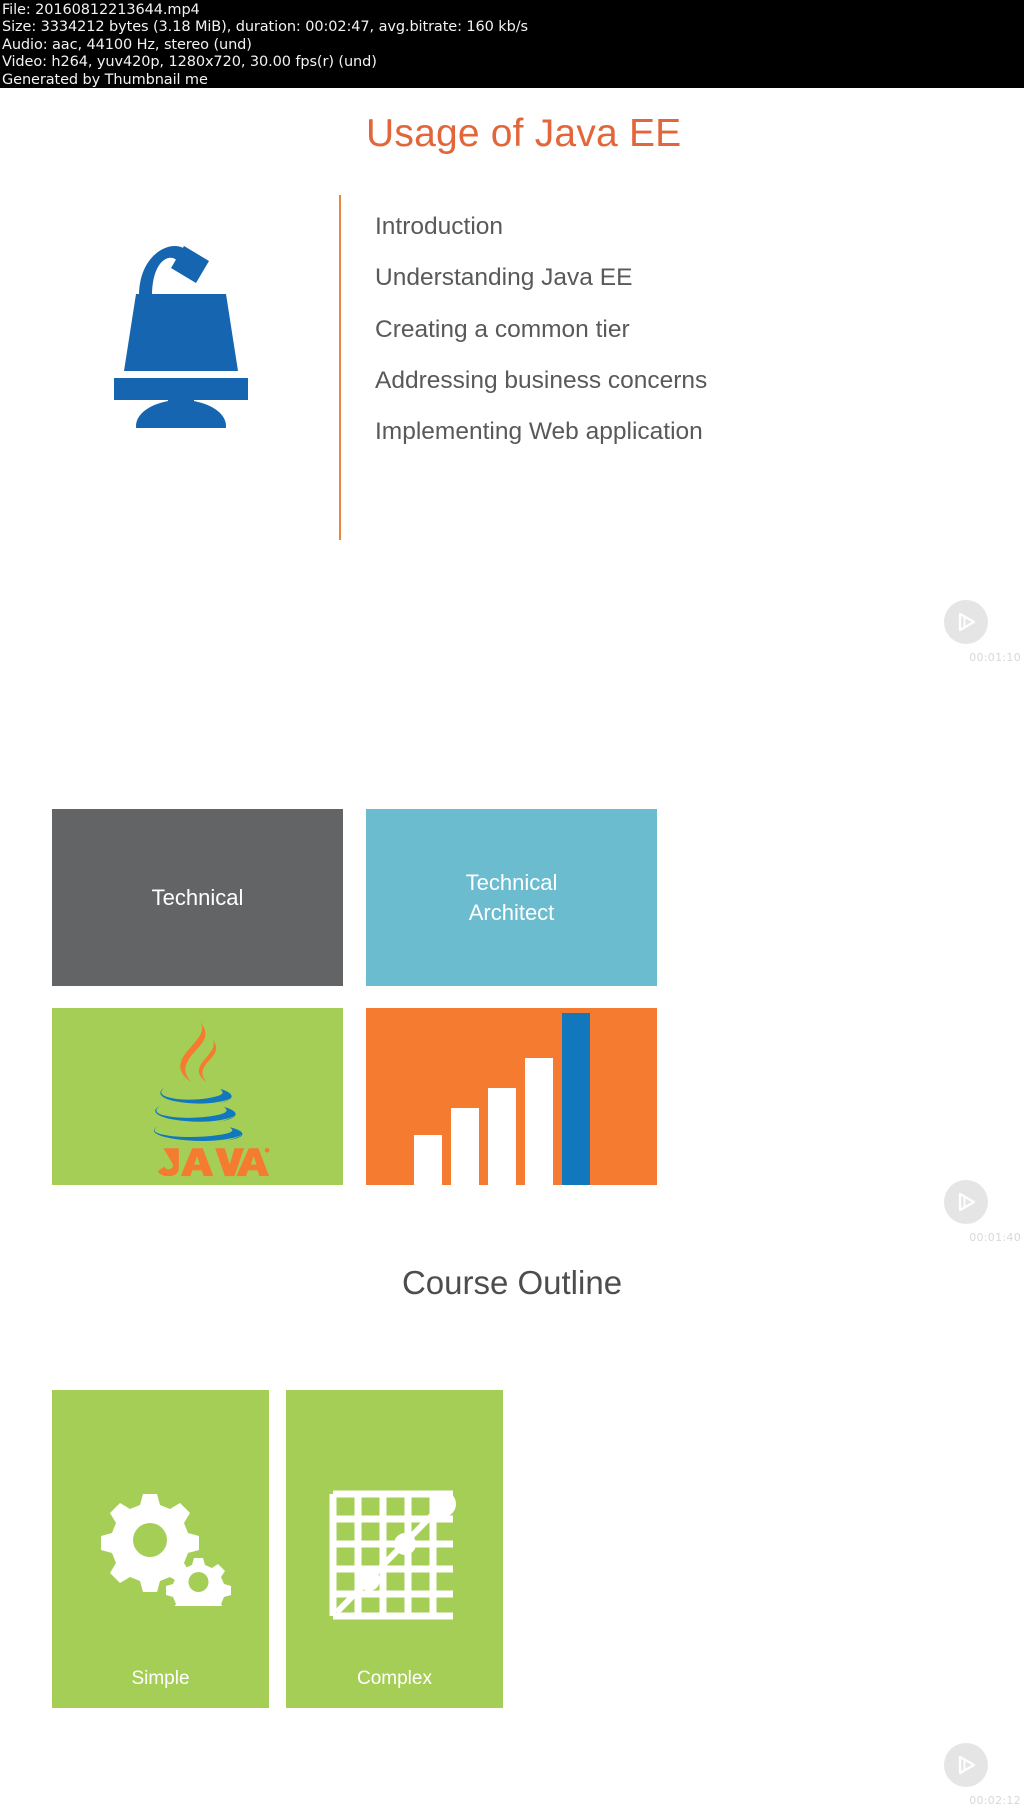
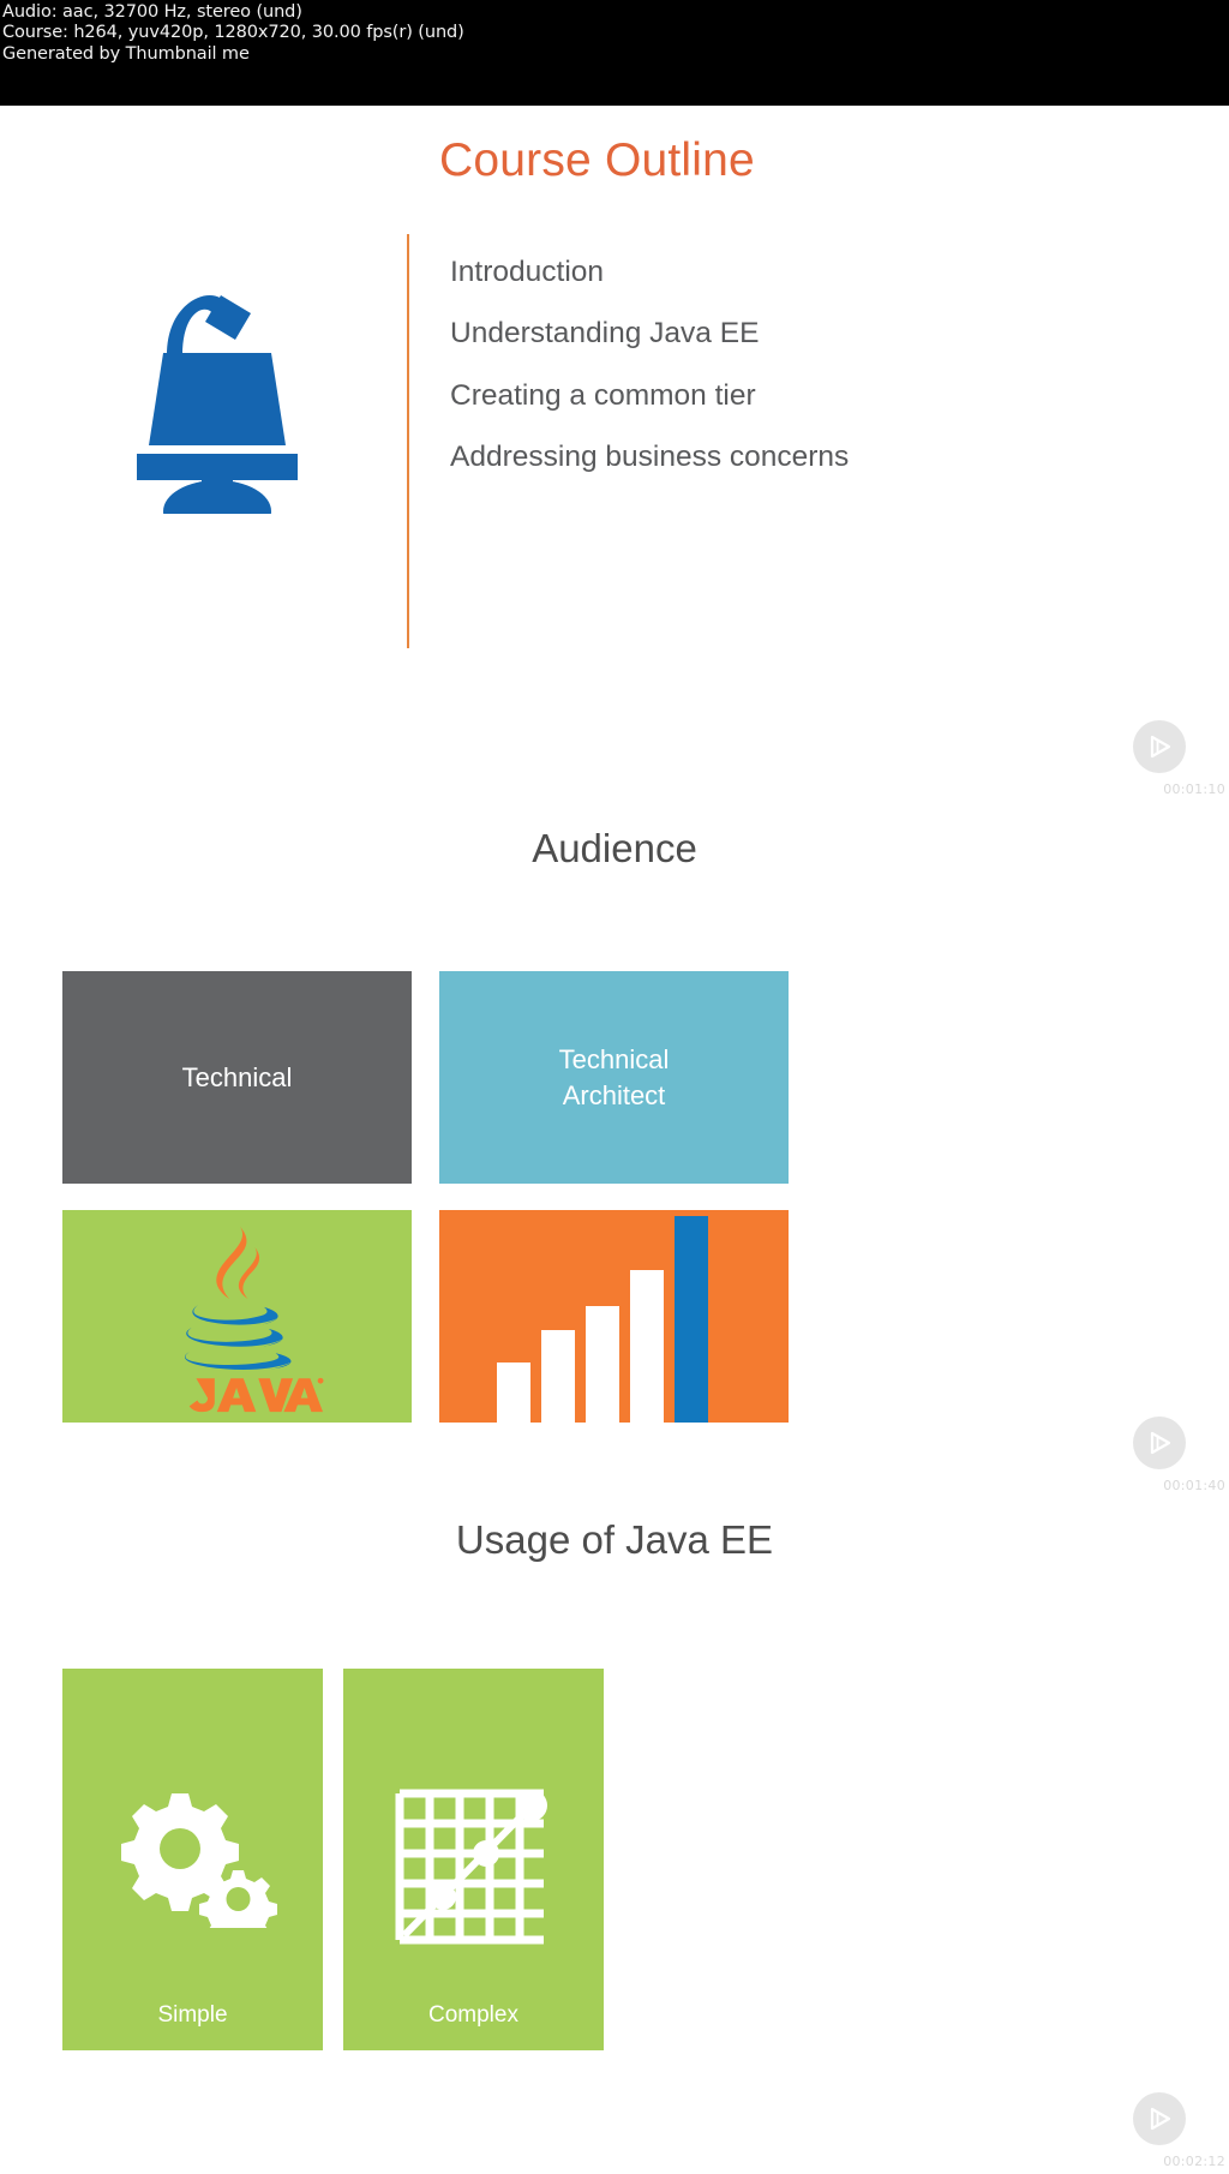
- File: 20160812213644.mp4
- Size: 3334212 bytes (3.18 MiB), duration: 00:02:47, avg.bitrate: 160 kb/s
- Audio: aac, 44100 Hz, stereo (und)
+ Audio: aac, 32700 Hz, stereo (und)
- Video: h264, yuv420p, 1280x720, 30.00 fps(r) (und)
+ Course: h264, yuv420p, 1280x720, 30.00 fps(r) (und)
  Generated by Thumbnail me
- Usage of Java EE
+ Course Outline
  Introduction
  Understanding Java EE
  Creating a common tier
  Addressing business concerns
- Implementing Web application
  00:01:10
+ Audience
  Technical
  Technical
  Architect
  00:01:40
- Course Outline
+ Usage of Java EE
  Simple
  Complex
  00:02:12
